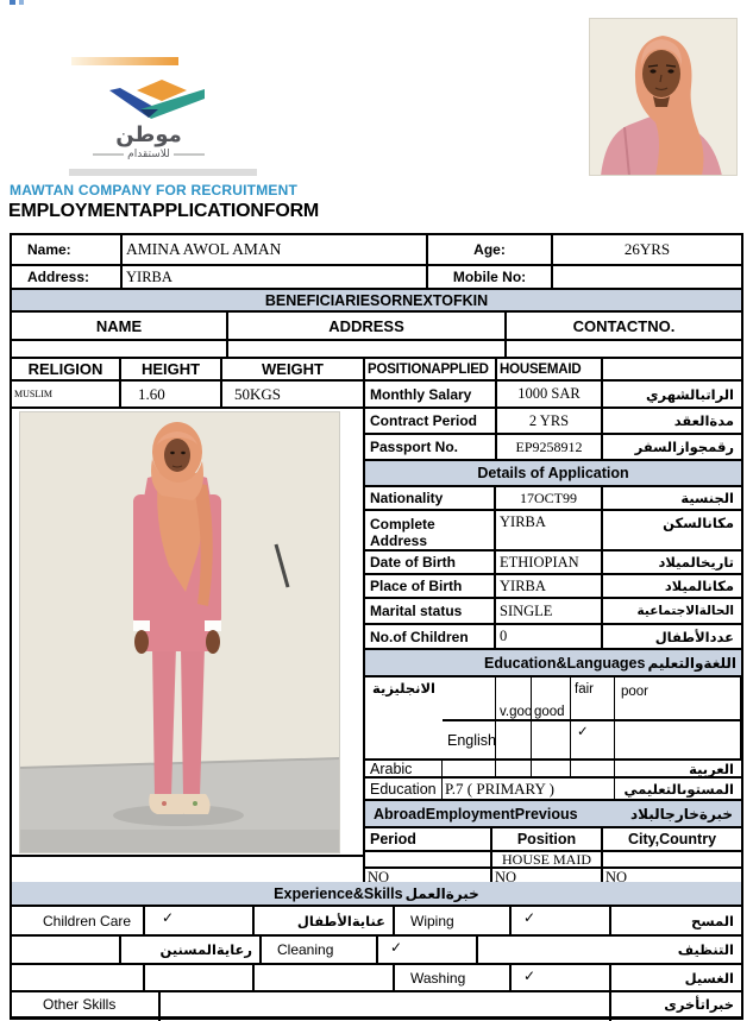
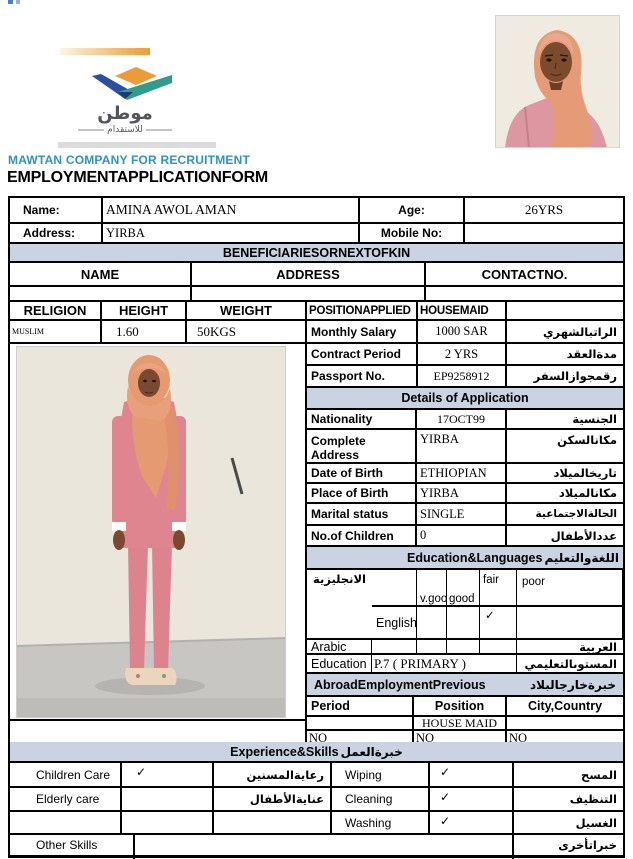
  موطن
  للاستقدام
  MAWTAN COMPANY FOR RECRUITMENT
  EMPLOYMENTAPPLICATIONFORM
  Name:
  AMINA AWOL AMAN
  Age:
  26YRS
  Address:
  YIRBA
  Mobile No:
  BENEFICIARIESORNEXTOFKIN
  NAME
  ADDRESS
  CONTACTNO.
  RELIGION
  HEIGHT
  WEIGHT
  MUSLIM
  1.60
  50KGS
  POSITIONAPPLIED
  HOUSEMAID
  Monthly Salary
  1000 SAR
  الراتبالشهري
  Contract Period
  2 YRS
  مدةالعقد
  Passport No.
  EP9258912
  رقمجوازالسفر
  Details of Application
  Nationality
  17OCT99
  الجنسية
  Complete Address
  YIRBA
  مكانالسكن
  Date of Birth
  ETHIOPIAN
  تاريخالميلاد
  Place of Birth
  YIRBA
  مكانالميلاد
  Marital status
  SINGLE
  الحالةالاجتماعية
  No.of Children
  0
  عددالأطفال
  Education&Languages
  اللغةوالتعليم
  v.goo
  good
  fair
  poor
  الانجليزية
  English
  ✓
  Arabic
  العربية
  Education
  P.7 ( PRIMARY )
  المستوىالتعليمي
  AbroadEmploymentPrevious
  خبرةخارجالبلاد
  Period
  Position
  City,Country
  HOUSE MAID
  NO
  NO
  NO
  Experience&Skills
  خبرةالعمل
  Children Care
  ✓
- عنايةالأطفال
+ رعايةالمسنين
  Wiping
  ✓
  المسح
+ Elderly care
- رعايةالمسنين
+ عنايةالأطفال
  Cleaning
  ✓
  التنظيف
  Washing
  ✓
  الغسيل
  Other Skills
  خبراتأخرى
